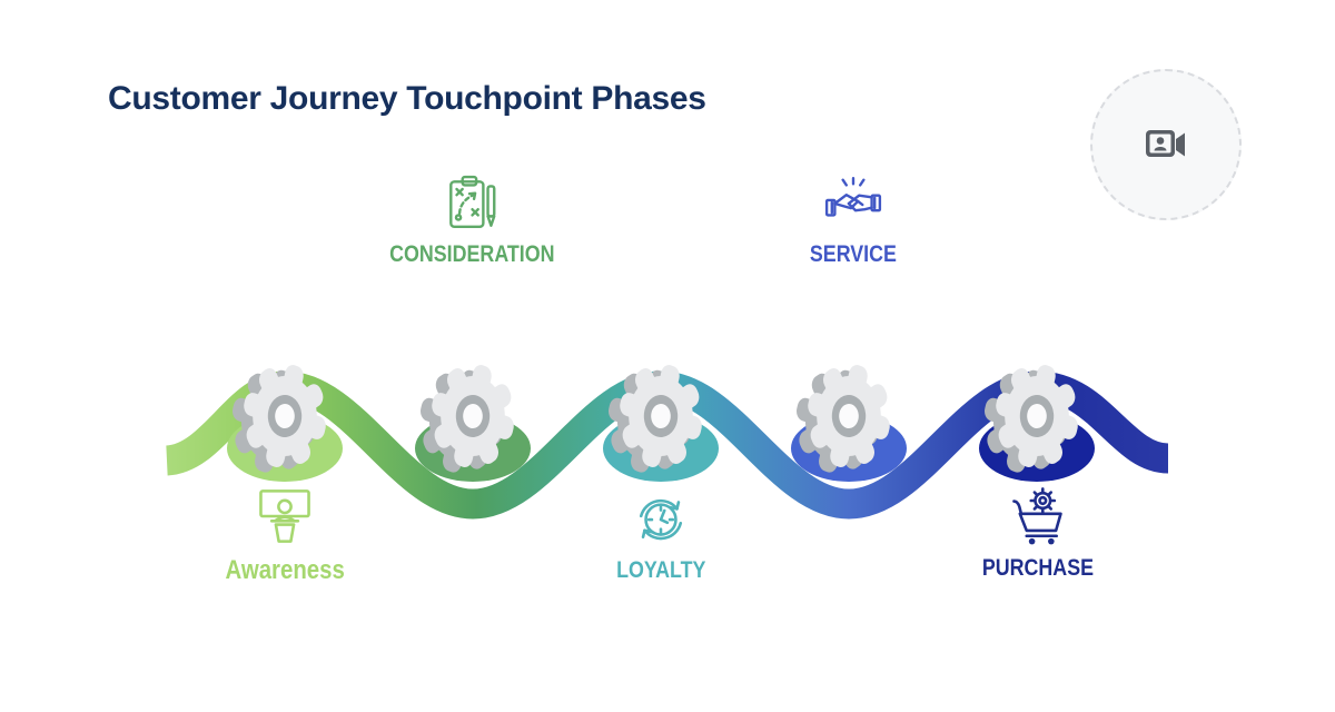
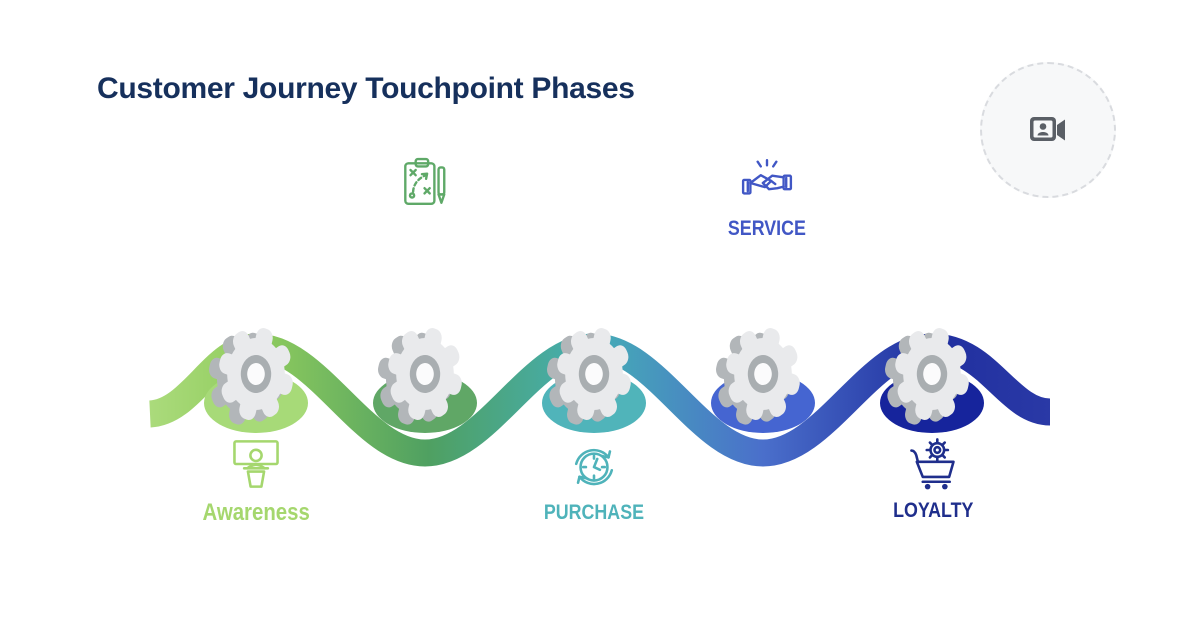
  Customer Journey Touchpoint Phases
  Awareness
- CONSIDERATION
- LOYALTY
+ PURCHASE
  SERVICE
- PURCHASE
+ LOYALTY
